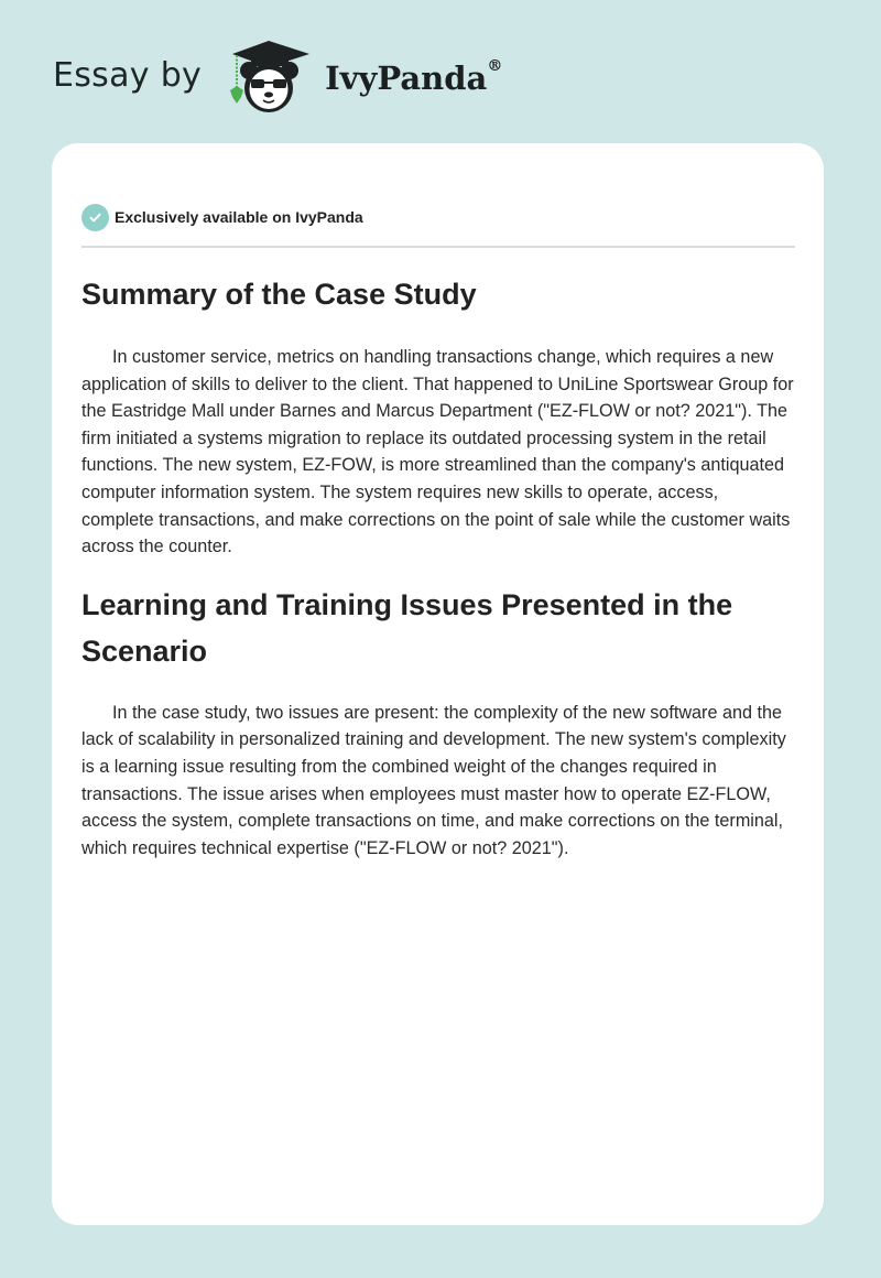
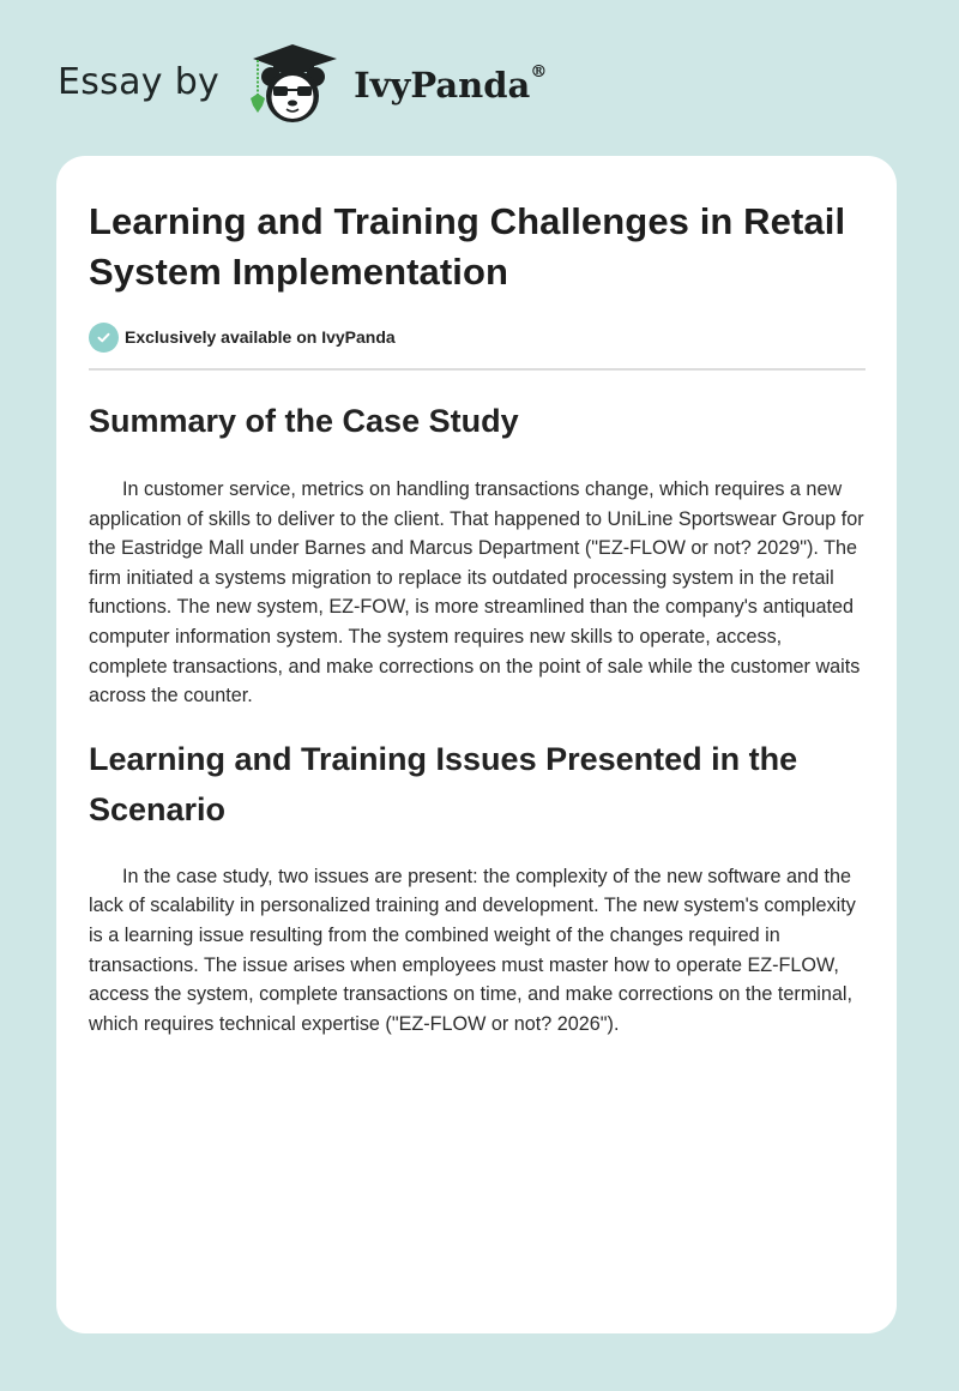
  Essay by
  IvyPanda®
+ Learning and Training Challenges in Retail System Implementation
  Exclusively available on IvyPanda
  Summary of the Case Study
- In customer service, metrics on handling transactions change, which requires a new application of skills to deliver to the client. That happened to UniLine Sportswear Group for the Eastridge Mall under Barnes and Marcus Department ("EZ-FLOW or not? 2021"). The firm initiated a systems migration to replace its outdated processing system in the retail functions. The new system, EZ-FOW, is more streamlined than the company's antiquated computer information system. The system requires new skills to operate, access, complete transactions, and make corrections on the point of sale while the customer waits across the counter.
+ In customer service, metrics on handling transactions change, which requires a new application of skills to deliver to the client. That happened to UniLine Sportswear Group for the Eastridge Mall under Barnes and Marcus Department ("EZ-FLOW or not? 2029"). The firm initiated a systems migration to replace its outdated processing system in the retail functions. The new system, EZ-FOW, is more streamlined than the company's antiquated computer information system. The system requires new skills to operate, access, complete transactions, and make corrections on the point of sale while the customer waits across the counter.
  Learning and Training Issues Presented in the Scenario
- In the case study, two issues are present: the complexity of the new software and the lack of scalability in personalized training and development. The new system's complexity is a learning issue resulting from the combined weight of the changes required in transactions. The issue arises when employees must master how to operate EZ-FLOW, access the system, complete transactions on time, and make corrections on the terminal, which requires technical expertise ("EZ-FLOW or not? 2021").
+ In the case study, two issues are present: the complexity of the new software and the lack of scalability in personalized training and development. The new system's complexity is a learning issue resulting from the combined weight of the changes required in transactions. The issue arises when employees must master how to operate EZ-FLOW, access the system, complete transactions on time, and make corrections on the terminal, which requires technical expertise ("EZ-FLOW or not? 2026").
